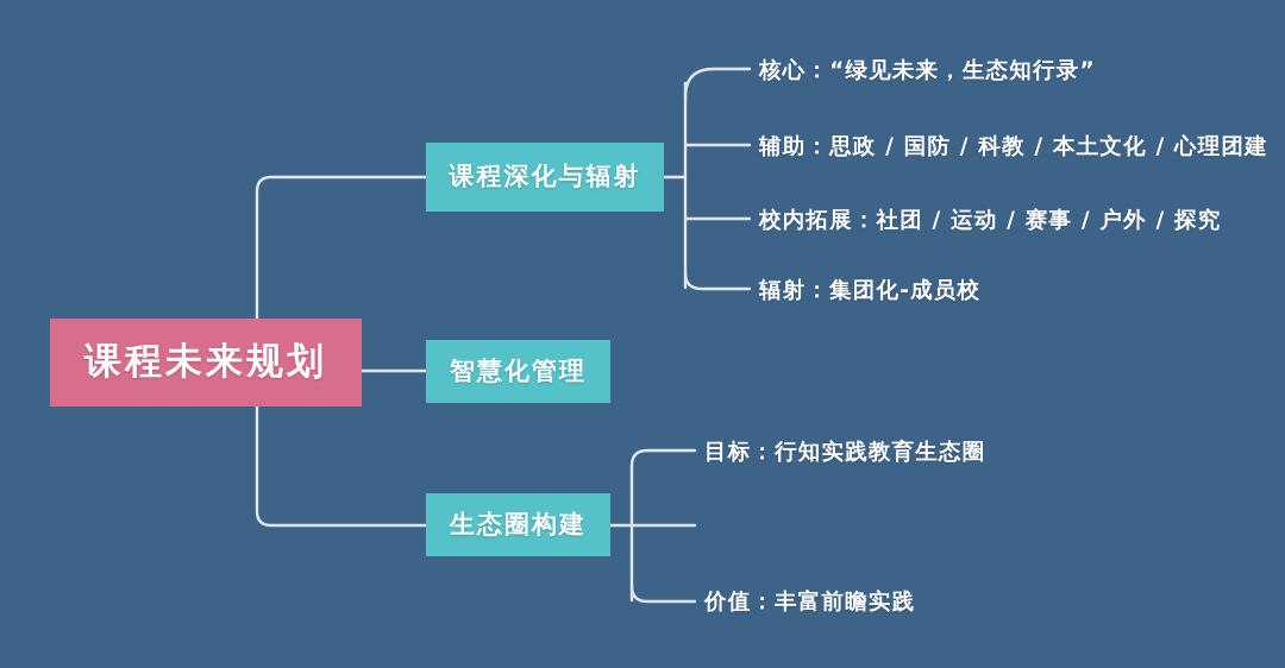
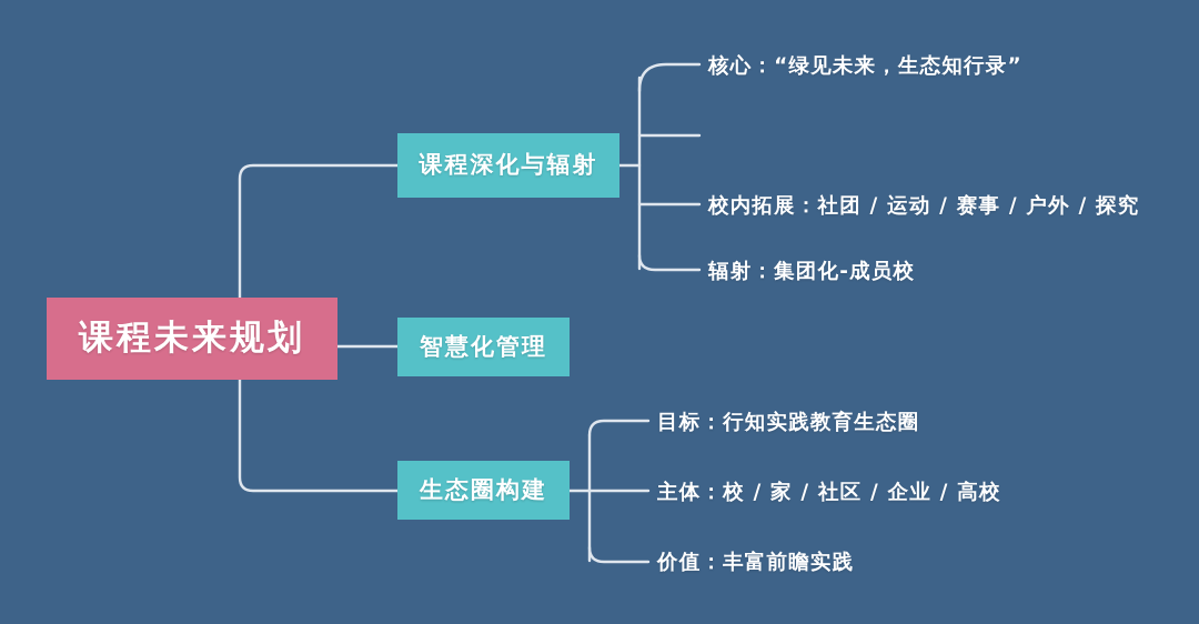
  课程未来规划
  课程深化与辐射
  智慧化管理
  生态圈构建
  核心：“绿见未来，生态知行录”
- 辅助：思政 / 国防 / 科教 / 本土文化 / 心理团建
  校内拓展：社团 / 运动 / 赛事 / 户外 / 探究
  辐射：集团化-成员校
  目标：行知实践教育生态圈
+ 主体：校 / 家 / 社区 / 企业 / 高校
  价值：丰富前瞻实践
